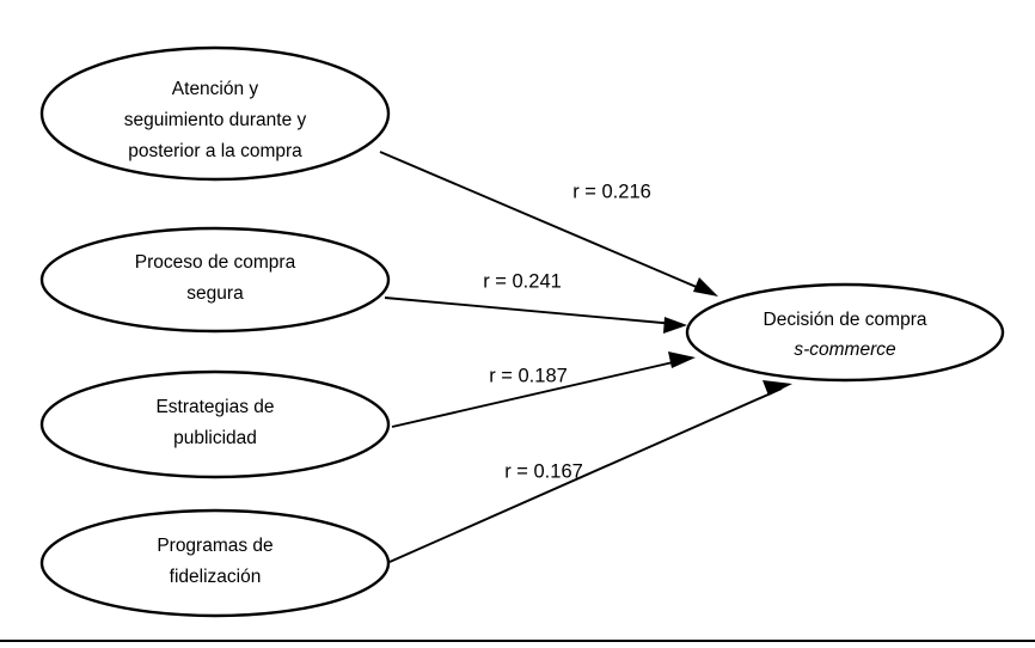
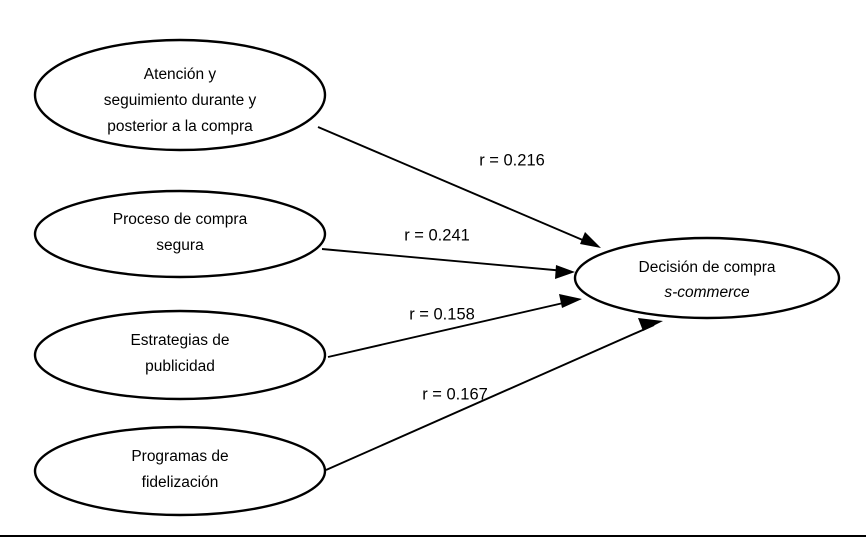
  Atención y
  seguimiento durante y
  posterior a la compra
  Proceso de compra
  segura
  Estrategias de
  publicidad
  Programas de
  fidelización
  Decisión de compra
  s-commerce
  r = 0.216
  r = 0.241
- r = 0.187
+ r = 0.158
  r = 0.167
